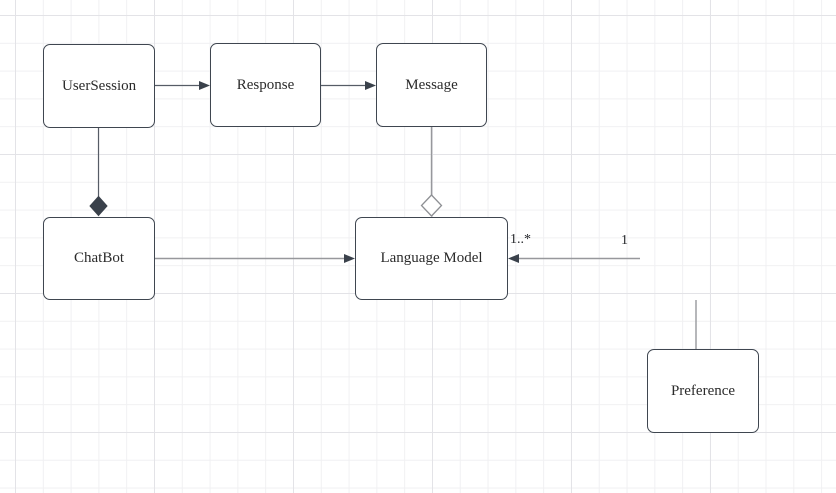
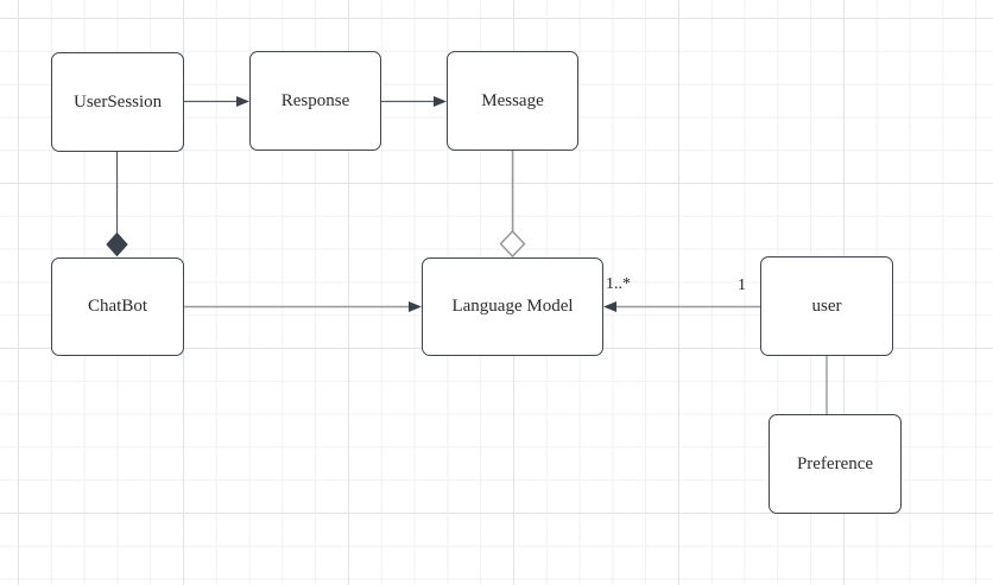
  UserSession
  Response
  Message
  ChatBot
  Language Model
+ user
  Preference
  1..*
  1
